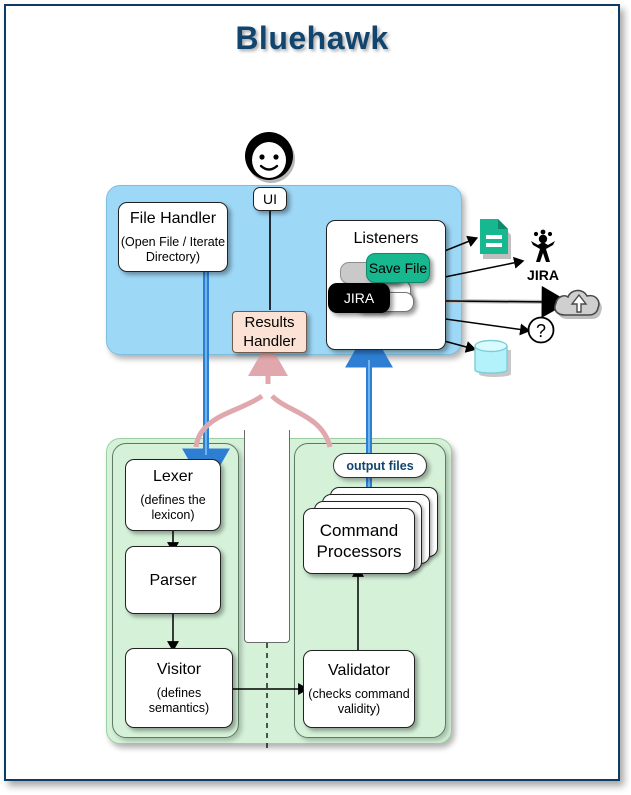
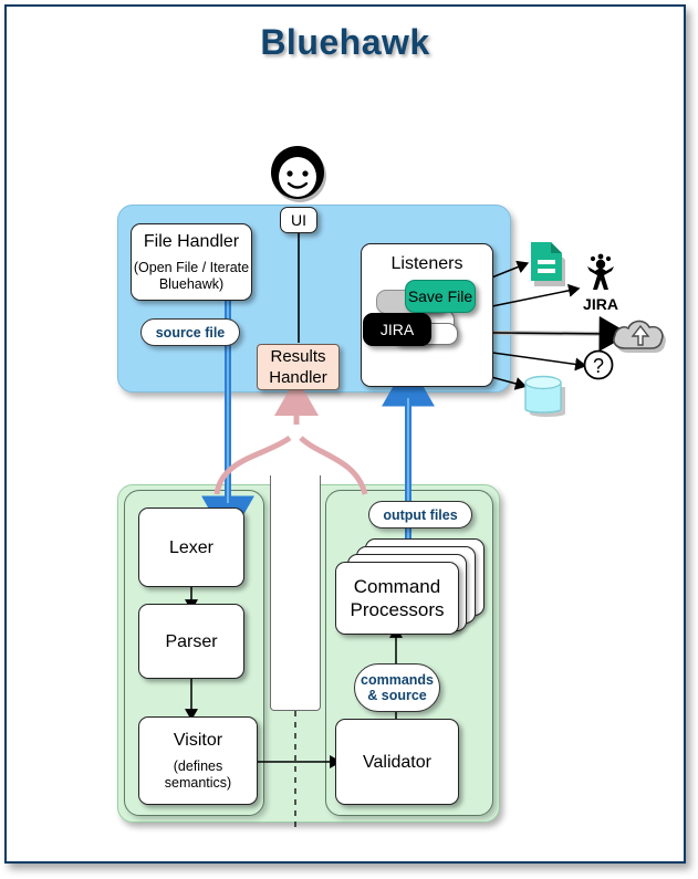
  Bluehawk
  UI
  File Handler
- (Open File / Iterate Directory)
+ (Open File / Iterate Bluehawk)
+ source file
  Results
  Handler
  Listeners
  Save File
  JIRA
  JIRA
  ?
  Lexer
- (defines the lexicon)
  Parser
  Visitor
  (defines semantics)
  output files
  Command
  Processors
+ commands
+ & source
  Validator
- (checks command validity)
